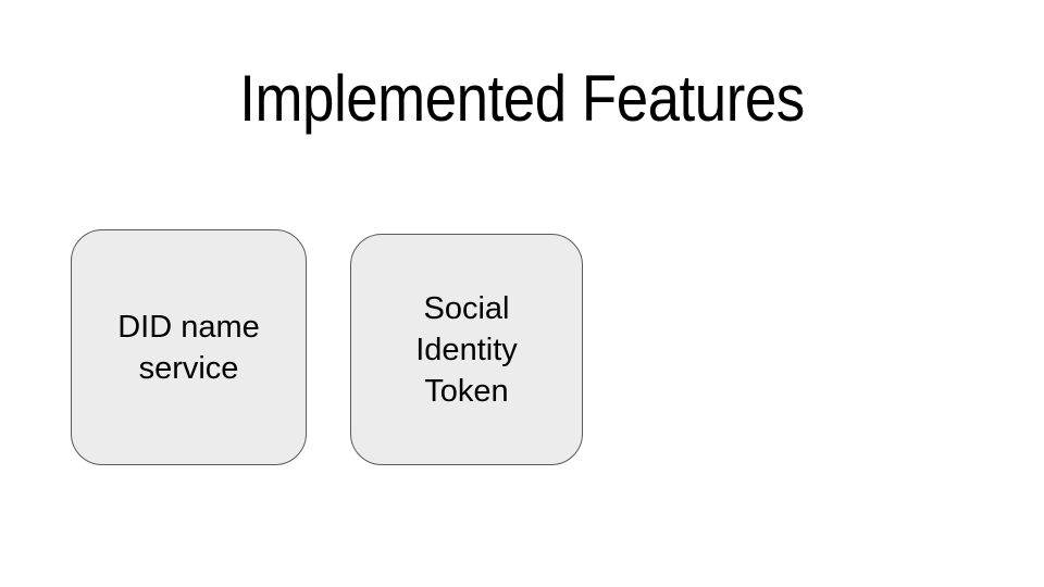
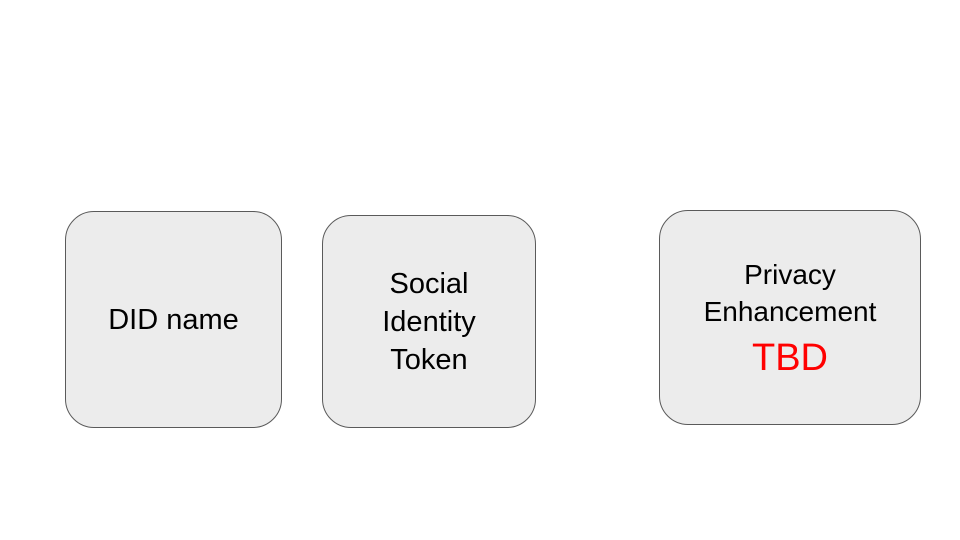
- Implemented Features
  DID name
- service
  Social
  Identity
  Token
+ Privacy
+ Enhancement
+ TBD
